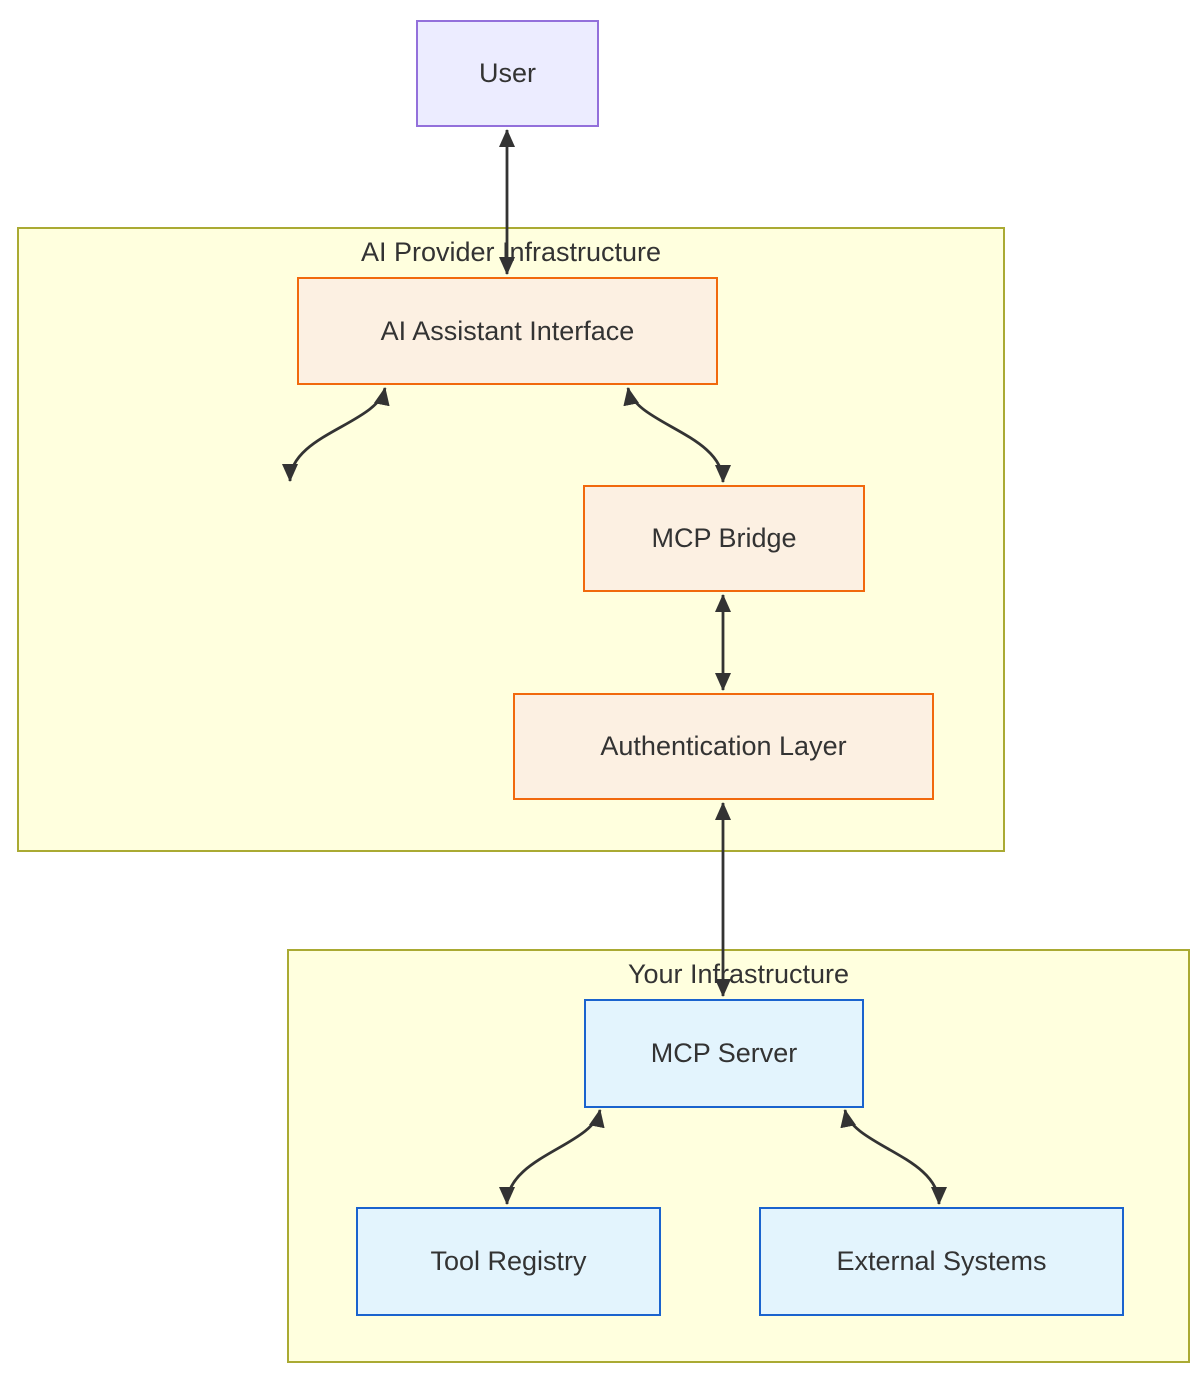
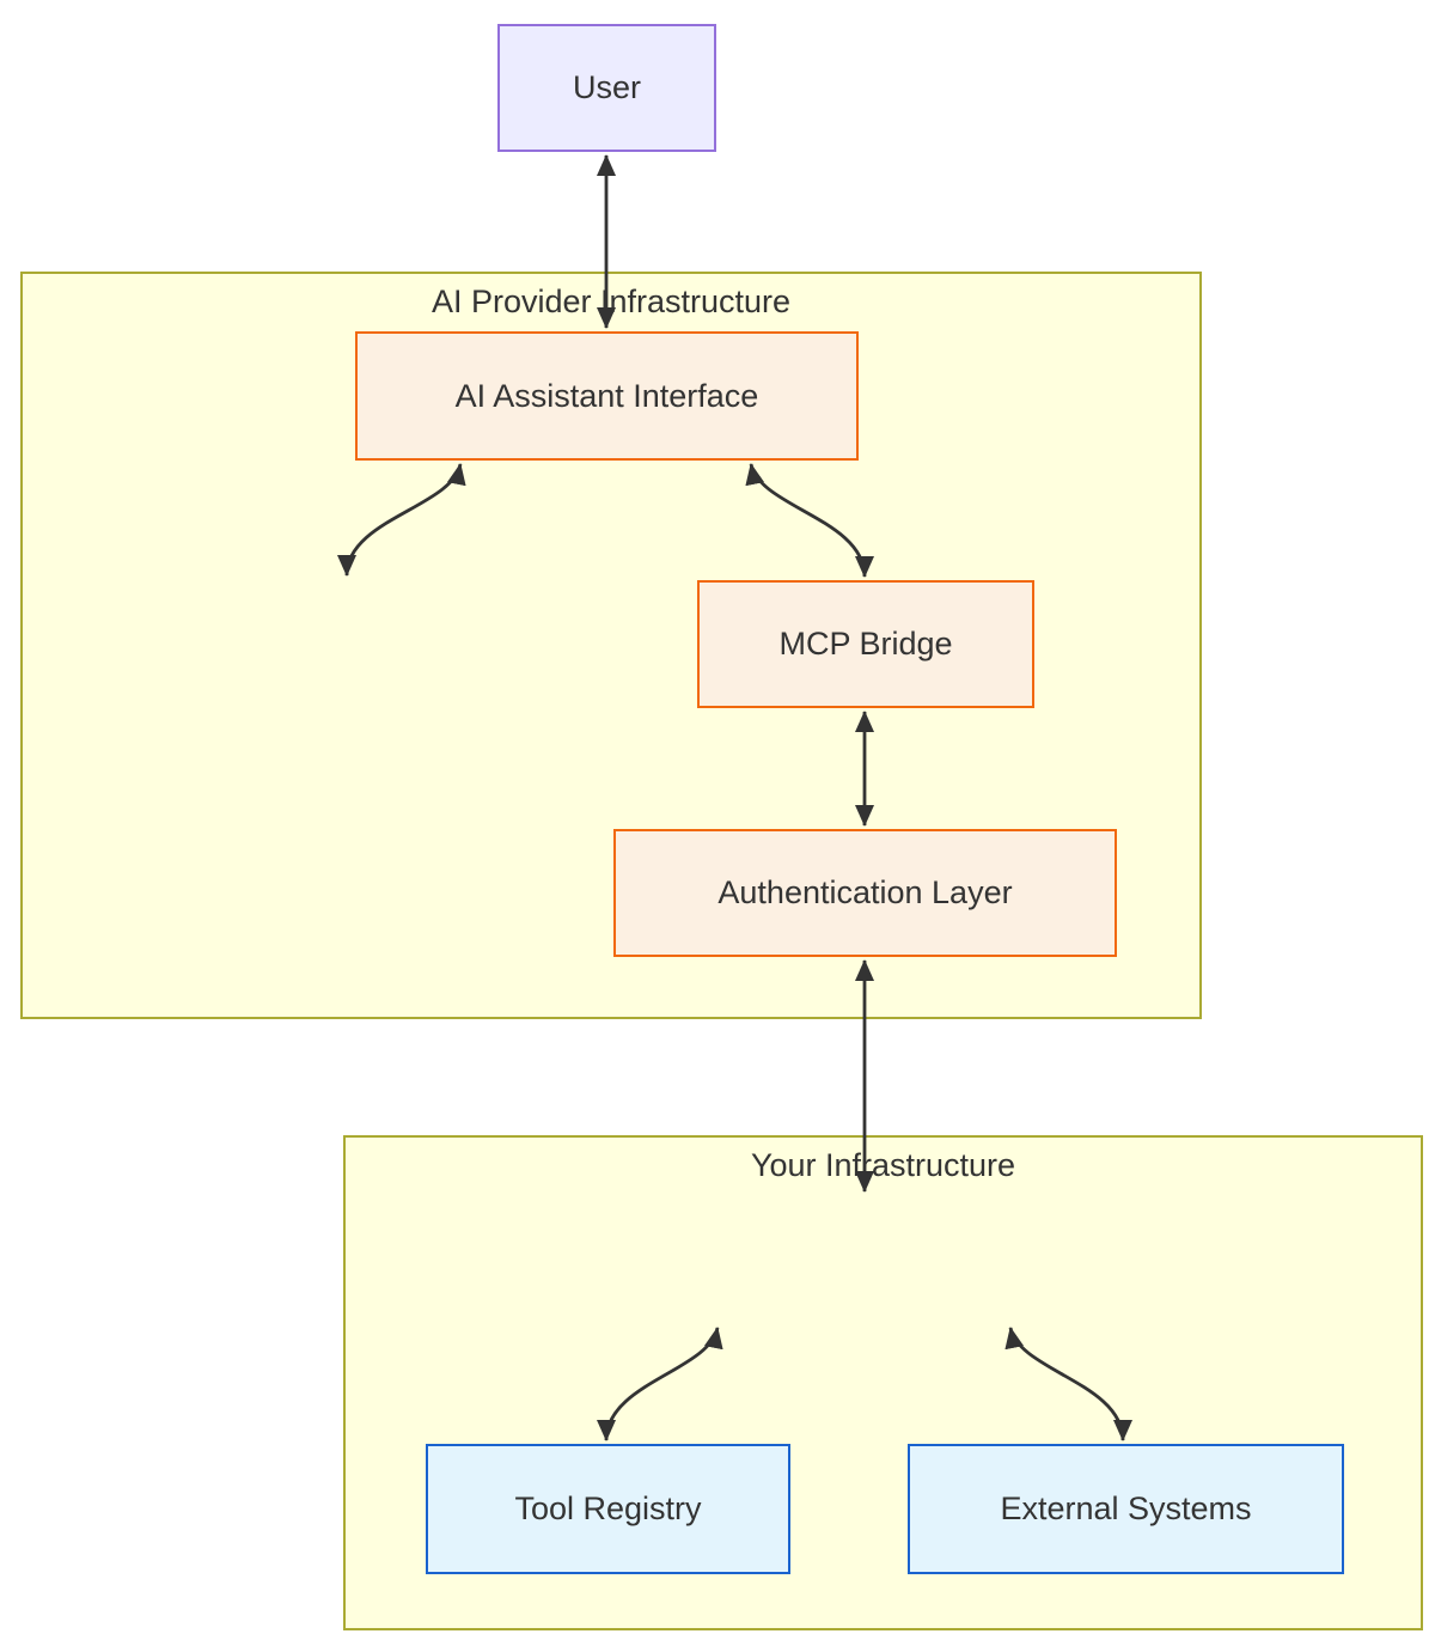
  AI Providernfrastructure
  Your Infrastructure
  User
  AI Assistant Interface
  MCP Bridge
  Authentication Layer
- MCP Server
  Tool Registry
  External Systems
